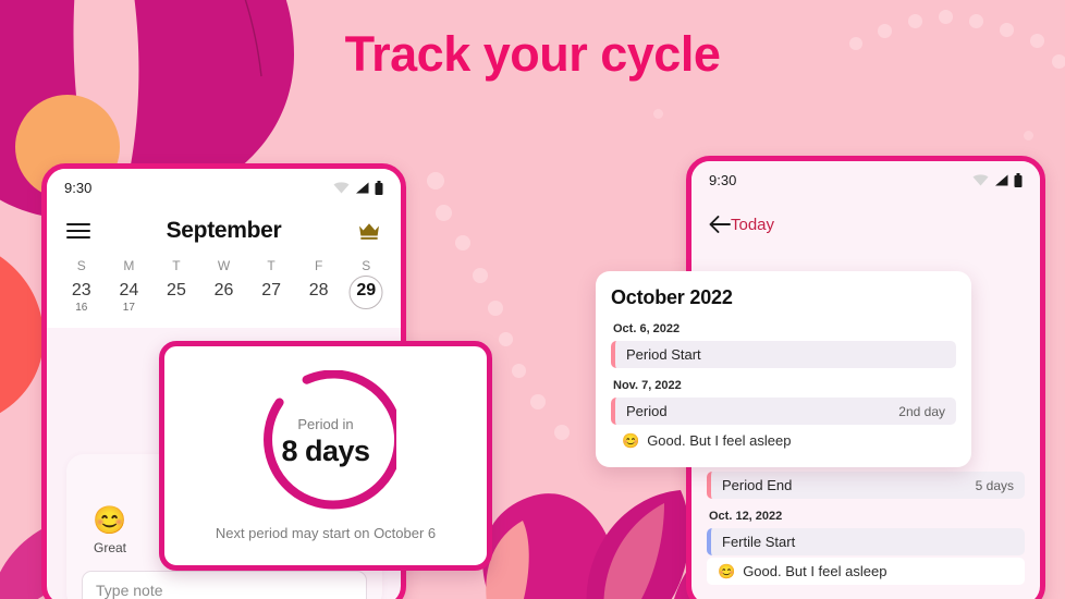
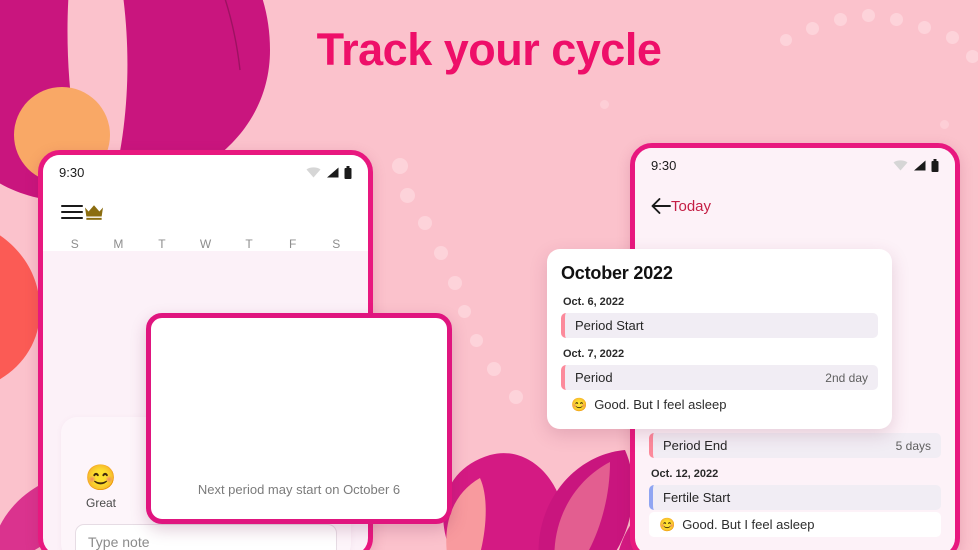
  Track your cycle
  9:30
- September
  S
  M
  T
  W
  T
  F
  S
- 23
- 16
- 24
- 17
- 25
- 26
- 27
- 28
- 29
  😊
  Great
  Type note
  9:30
  Today
  Period End
  5 days
  Oct. 12, 2022
  Fertile Start
  😊
  Good. But I feel asleep
  October 2022
  Oct. 6, 2022
  Period Start
- Nov. 7, 2022
+ Oct. 7, 2022
  Period
  2nd day
  😊
  Good. But I feel asleep
- Period in
- 8 days
  Next period may start on October 6
